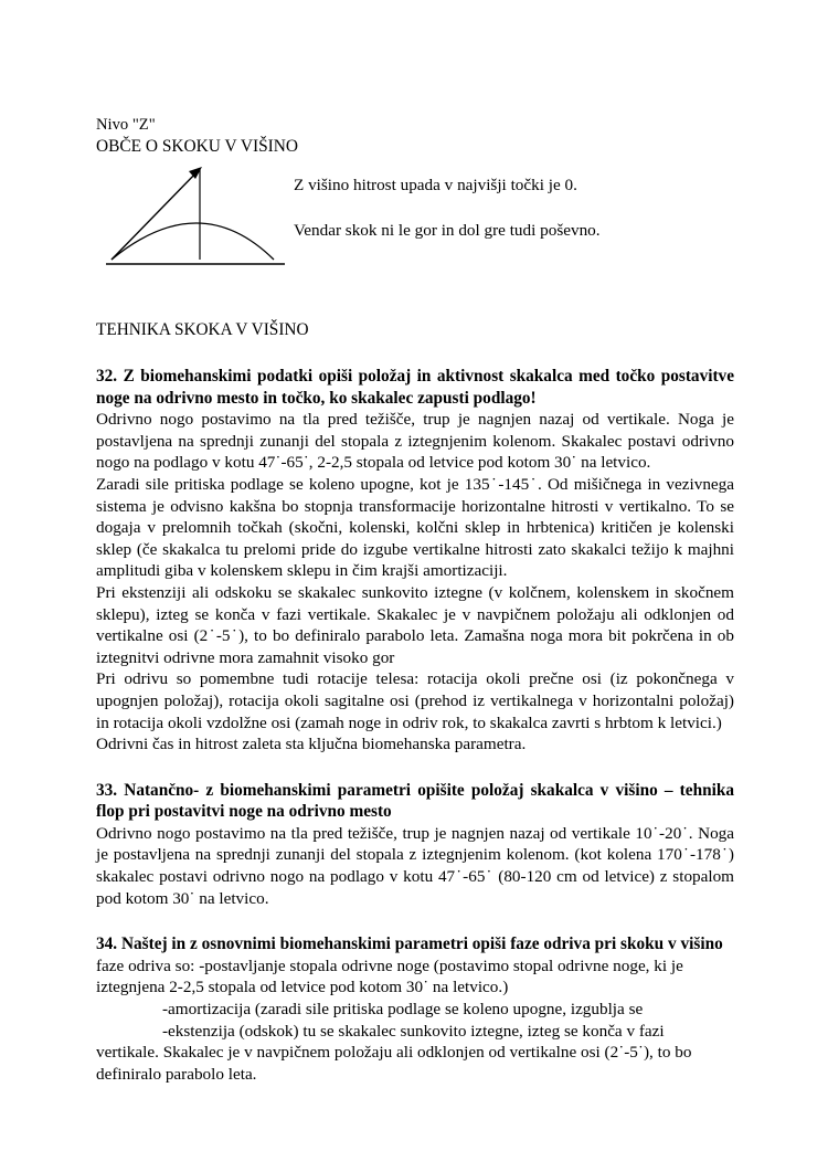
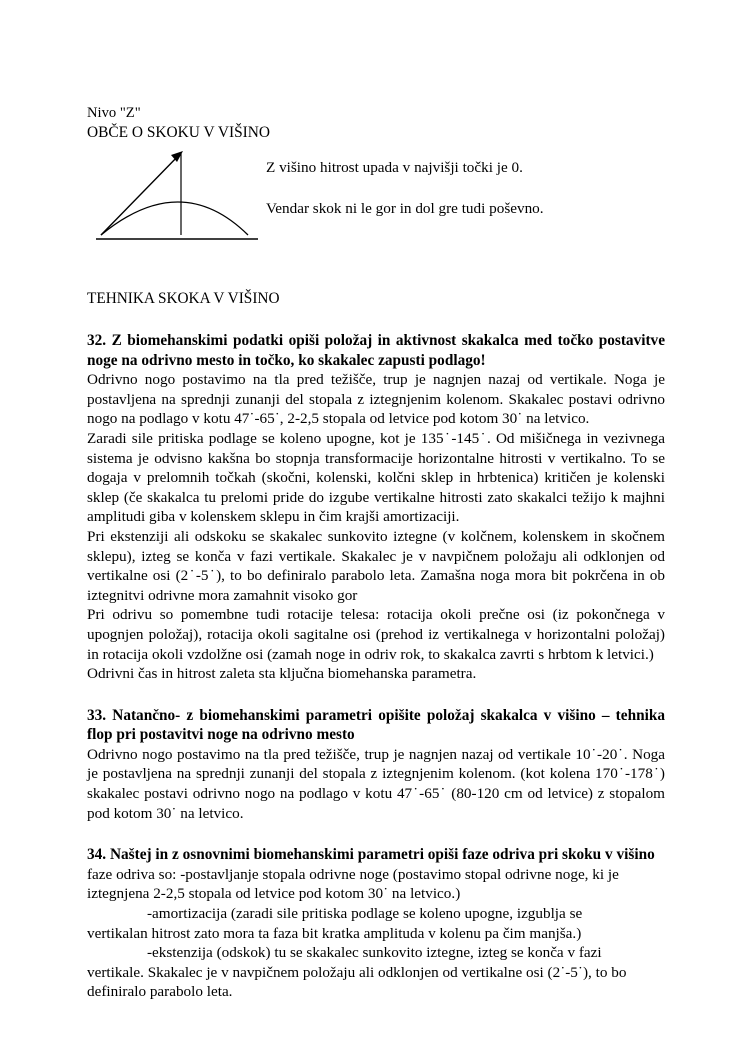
  Nivo "Z"
  OBČE O SKOKU V VIŠINO
  Z višino hitrost upada v najvišji točki je 0.
  Vendar skok ni le gor in dol gre tudi poševno.
  TEHNIKA SKOKA V VIŠINO
  32. Z biomehanskimi podatki opiši položaj in aktivnost skakalca med točko postavitve noge na odrivno mesto in točko, ko skakalec zapusti podlago!
  Odrivno nogo postavimo na tla pred težišče, trup je nagnjen nazaj od vertikale. Noga je postavljena na sprednji zunanji del stopala z iztegnjenim kolenom. Skakalec postavi odrivno nogo na podlago v kotu 47˙-65˙, 2-2,5 stopala od letvice pod kotom 30˙ na letvico.
  Zaradi sile pritiska podlage se koleno upogne, kot je 135˙-145˙. Od mišičnega in vezivnega sistema je odvisno kakšna bo stopnja transformacije horizontalne hitrosti v vertikalno. To se dogaja v prelomnih točkah (skočni, kolenski, kolčni sklep in hrbtenica) kritičen je kolenski sklep (če skakalca tu prelomi pride do izgube vertikalne hitrosti zato skakalci težijo k majhni amplitudi giba v kolenskem sklepu in čim krajši amortizaciji.
  Pri ekstenziji ali odskoku se skakalec sunkovito iztegne (v kolčnem, kolenskem in skočnem sklepu), izteg se konča v fazi vertikale. Skakalec je v navpičnem položaju ali odklonjen od vertikalne osi (2˙-5˙), to bo definiralo parabolo leta. Zamašna noga mora bit pokrčena in ob iztegnitvi odrivne mora zamahnit visoko gor
  Pri odrivu so pomembne tudi rotacije telesa: rotacija okoli prečne osi (iz pokončnega v upognjen položaj), rotacija okoli sagitalne osi (prehod iz vertikalnega v horizontalni položaj) in rotacija okoli vzdolžne osi (zamah noge in odriv rok, to skakalca zavrti s hrbtom k letvici.)
  Odrivni čas in hitrost zaleta sta ključna biomehanska parametra.
  33. Natančno- z biomehanskimi parametri opišite položaj skakalca v višino – tehnika flop pri postavitvi noge na odrivno mesto
  Odrivno nogo postavimo na tla pred težišče, trup je nagnjen nazaj od vertikale 10˙-20˙. Noga je postavljena na sprednji zunanji del stopala z iztegnjenim kolenom. (kot kolena 170˙-178˙) skakalec postavi odrivno nogo na podlago v kotu 47˙-65˙ (80-120 cm od letvice) z stopalom pod kotom 30˙ na letvico.
  34. Naštej in z osnovnimi biomehanskimi parametri opiši faze odriva pri skoku v višino
  faze odriva so: -postavljanje stopala odrivne noge (postavimo stopal odrivne noge, ki je iztegnjena 2-2,5 stopala od letvice pod kotom 30˙ na letvico.)
  -amortizacija (zaradi sile pritiska podlage se koleno upogne, izgublja se
+ vertikalan hitrost zato mora ta faza bit kratka amplituda v kolenu pa čim manjša.)
  -ekstenzija (odskok) tu se skakalec sunkovito iztegne, izteg se konča v fazi
  vertikale. Skakalec je v navpičnem položaju ali odklonjen od vertikalne osi (2˙-5˙), to bo definiralo parabolo leta.
